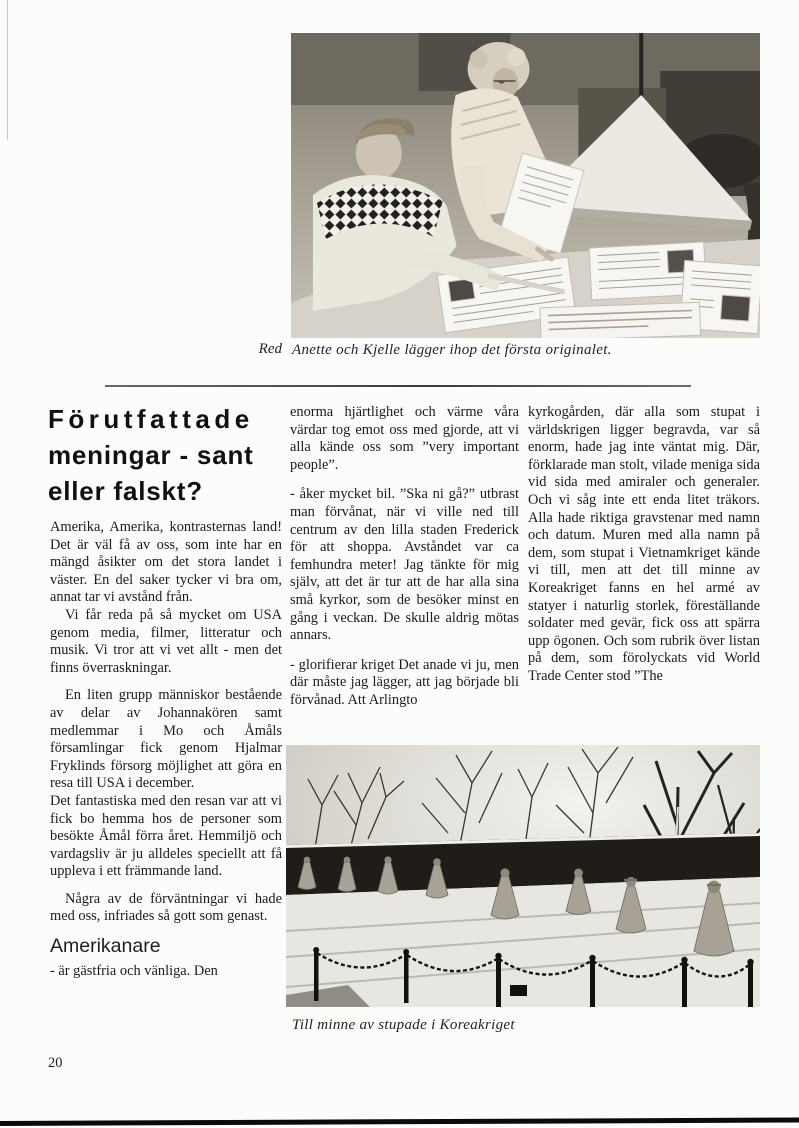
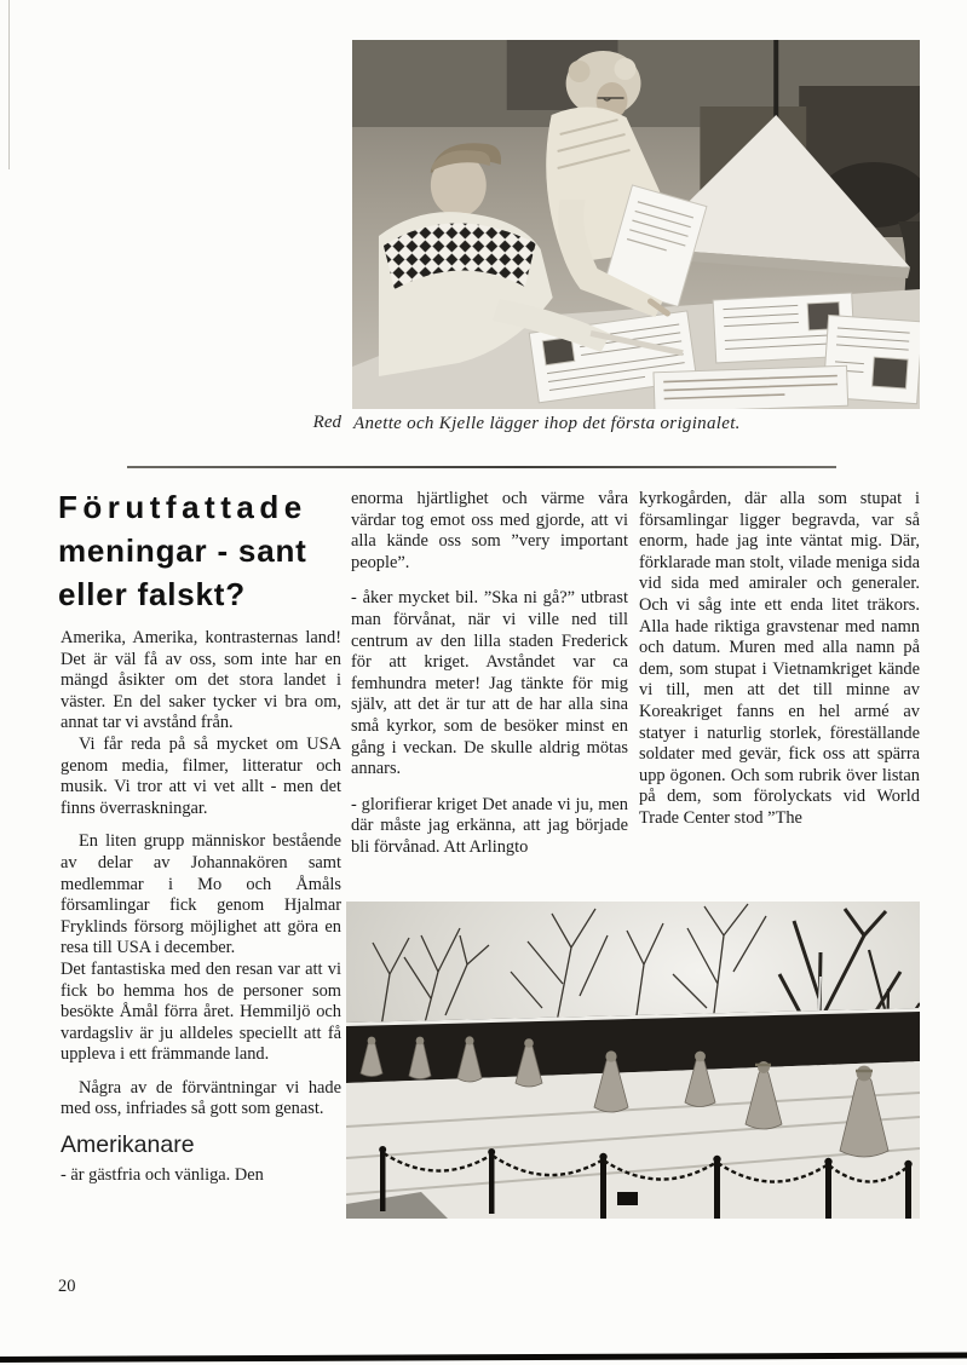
  Red
  Anette och Kjelle lägger ihop det första originalet.
  Förutfattade
  meningar - sant
  eller falskt?
  Amerika, Amerika, kontrasternas land! Det är väl få av oss, som inte har en mängd åsikter om det stora landet i väster. En del saker tycker vi bra om, annat tar vi avstånd från.
  Vi får reda på så mycket om USA genom media, filmer, litteratur och musik. Vi tror att vi vet allt - men det finns överraskningar.
  En liten grupp människor bestående av delar av Johannakören samt medlemmar i Mo och Åmåls församlingar fick genom Hjalmar Fryklinds försorg möjlighet att göra en resa till USA i december.
  Det fantastiska med den resan var att vi fick bo hemma hos de personer som besökte Åmål förra året. Hemmiljö och vardagsliv är ju alldeles speciellt att få uppleva i ett främmande land.
  Några av de förväntningar vi hade med oss, infriades så gott som genast.
  Amerikanare
  - är gästfria och vänliga. Den
  enorma hjärtlighet och värme våra värdar tog emot oss med gjorde, att vi alla kände oss som ”very important people”.
- - åker mycket bil. ”Ska ni gå?” utbrast man förvånat, när vi ville ned till centrum av den lilla staden Frederick för att shoppa. Avståndet var ca femhundra meter! Jag tänkte för mig själv, att det är tur att de har alla sina små kyrkor, som de besöker minst en gång i veckan. De skulle aldrig mötas annars.
+ - åker mycket bil. ”Ska ni gå?” utbrast man förvånat, när vi ville ned till centrum av den lilla staden Frederick för att kriget. Avståndet var ca femhundra meter! Jag tänkte för mig själv, att det är tur att de har alla sina små kyrkor, som de besöker minst en gång i veckan. De skulle aldrig mötas annars.
- - glorifierar kriget Det anade vi ju, men där måste jag lägger, att jag började bli förvånad. Att Arlingto
+ - glorifierar kriget Det anade vi ju, men där måste jag erkänna, att jag började bli förvånad. Att Arlingto
- kyrkogården, där alla som stupat i världskrigen ligger begravda, var så enorm, hade jag inte väntat mig. Där, förklarade man stolt, vilade meniga sida vid sida med amiraler och generaler. Och vi såg inte ett enda litet träkors. Alla hade riktiga gravstenar med namn och datum. Muren med alla namn på dem, som stupat i Vietnamkriget kände vi till, men att det till minne av Koreakriget fanns en hel armé av statyer i naturlig storlek, föreställande soldater med gevär, fick oss att spärra upp ögonen. Och som rubrik över listan på dem, som förolyckats vid World Trade Center stod ”The
+ kyrkogården, där alla som stupat i församlingar ligger begravda, var så enorm, hade jag inte väntat mig. Där, förklarade man stolt, vilade meniga sida vid sida med amiraler och generaler. Och vi såg inte ett enda litet träkors. Alla hade riktiga gravstenar med namn och datum. Muren med alla namn på dem, som stupat i Vietnamkriget kände vi till, men att det till minne av Koreakriget fanns en hel armé av statyer i naturlig storlek, föreställande soldater med gevär, fick oss att spärra upp ögonen. Och som rubrik över listan på dem, som förolyckats vid World Trade Center stod ”The
- Till minne av stupade i Koreakriget
  20
